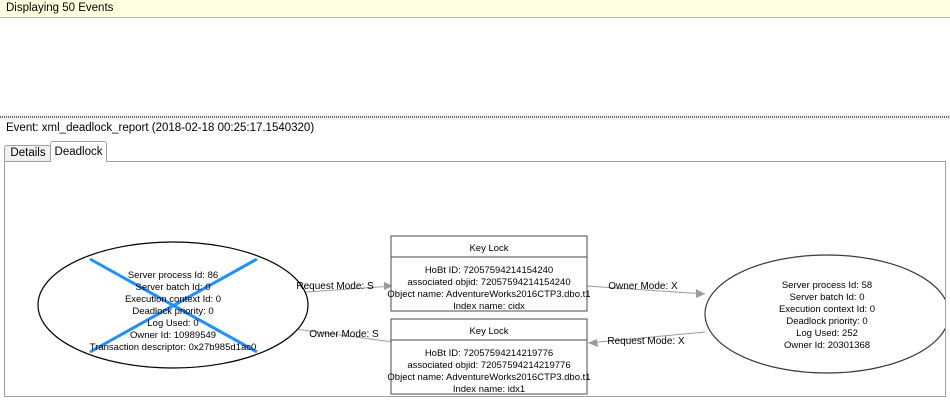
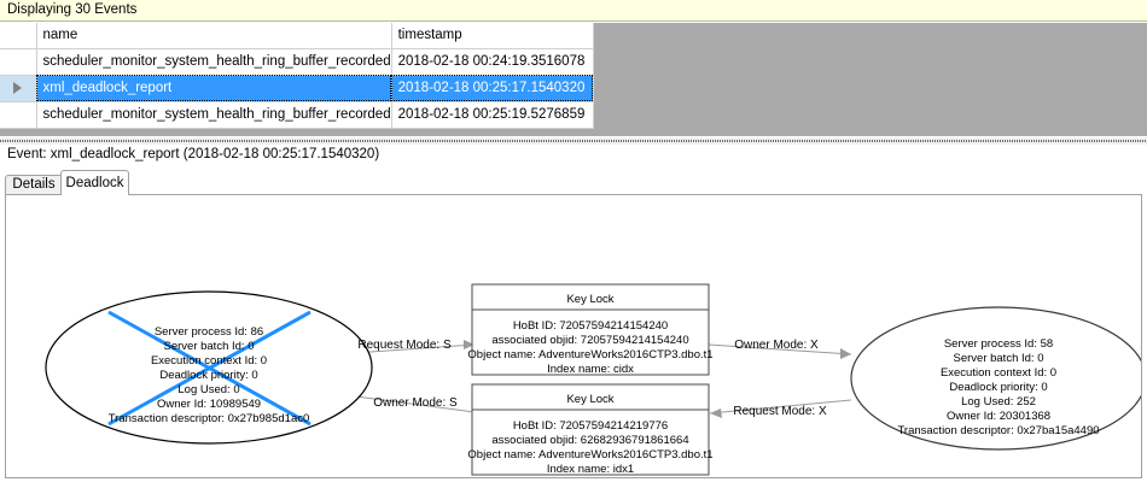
- Displaying 50 Events
+ Displaying 30 Events
+ 	name	timestamp
+ 	scheduler_monitor_system_health_ring_buffer_recorded	2018-02-18 00:24:19.3516078
+ 	xml_deadlock_report	2018-02-18 00:25:17.1540320
+ 	scheduler_monitor_system_health_ring_buffer_recorded	2018-02-18 00:25:19.5276859
  Event: xml_deadlock_report (2018-02-18 00:25:17.1540320)
  Details
  Deadlock
  Server process Id: 86
  Server batch Id: 0
  Execution context Id: 0
  Deadlock priority: 0
  Log Used: 0
  Owner Id: 10989549
  Transaction descriptor: 0x27b985d1ac0
  Server process Id: 58
  Server batch Id: 0
  Execution context Id: 0
  Deadlock priority: 0
  Log Used: 252
  Owner Id: 20301368
+ Transaction descriptor: 0x27ba15a4490
  Key Lock
  HoBt ID: 72057594214154240
  associated objid: 72057594214154240
  Object name: AdventureWorks2016CTP3.dbo.t1
  Index name: cidx
  Key Lock
  HoBt ID: 72057594214219776
- associated objid: 72057594214219776
+ associated objid: 62682936791861664
  Object name: AdventureWorks2016CTP3.dbo.t1
  Index name: idx1
  Request Mode: S
  Owner Mode: X
  Owner Mode: S
  Request Mode: X
